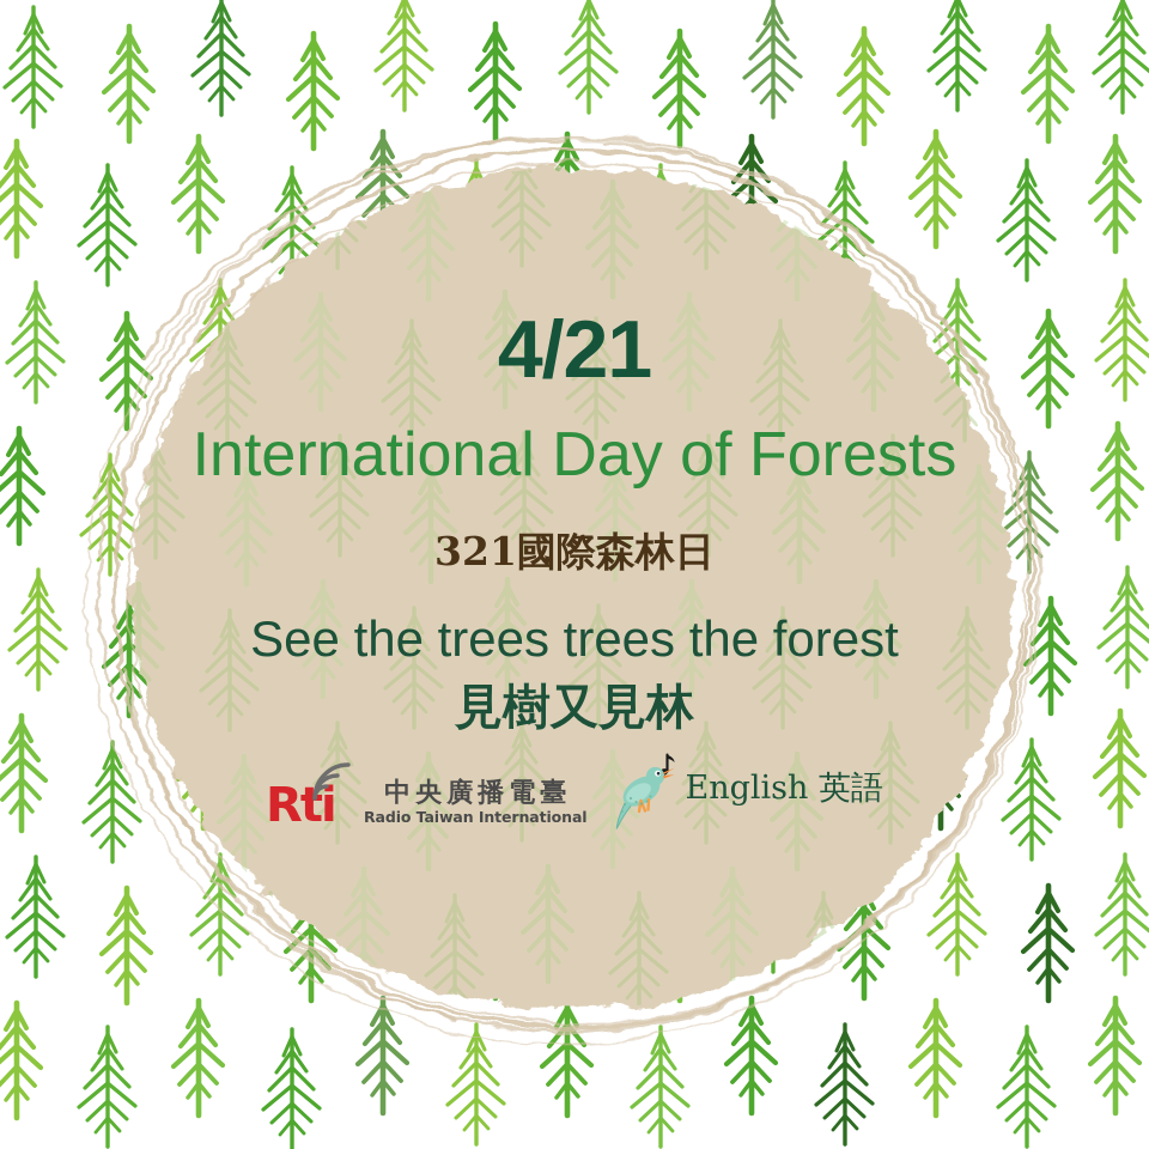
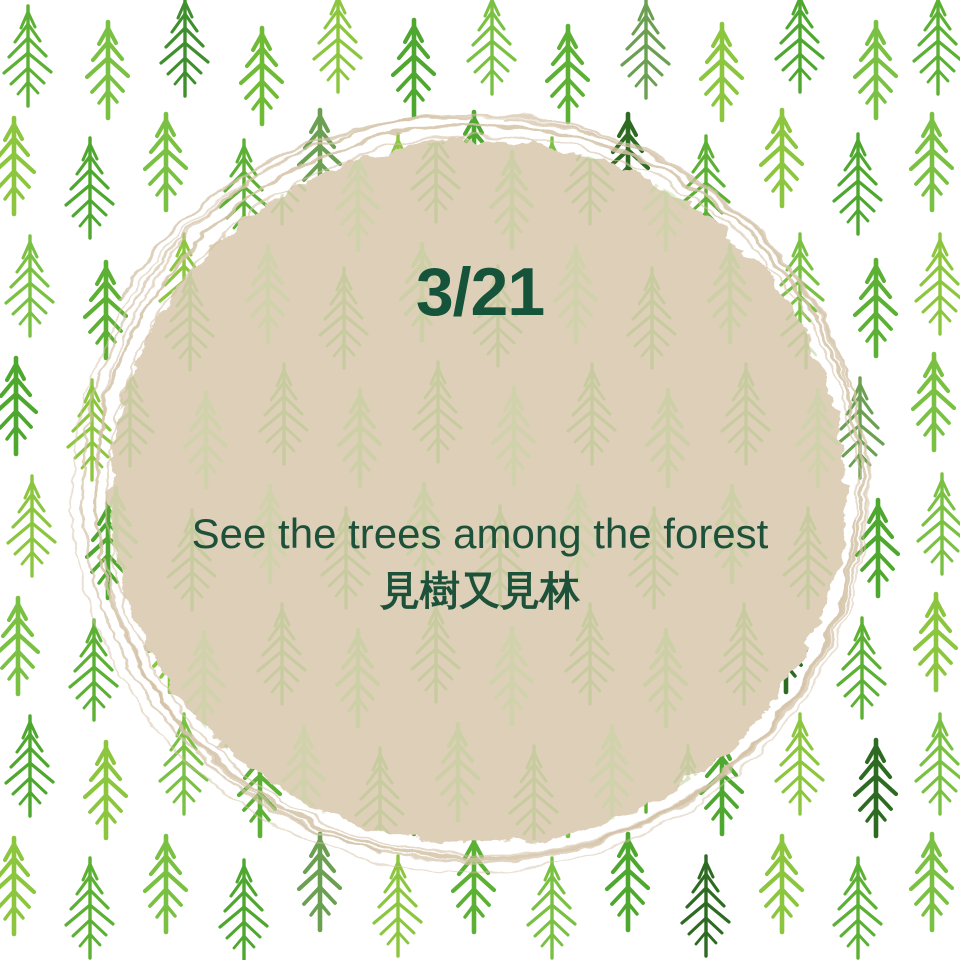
- 4/21
+ 3/21
- International Day of Forests
- 321國際森林日
- See the trees trees the forest
+ See the trees among the forest
  見樹又見林
- Rti
- 中央廣播電臺
- Radio Taiwan International
- English 英語
